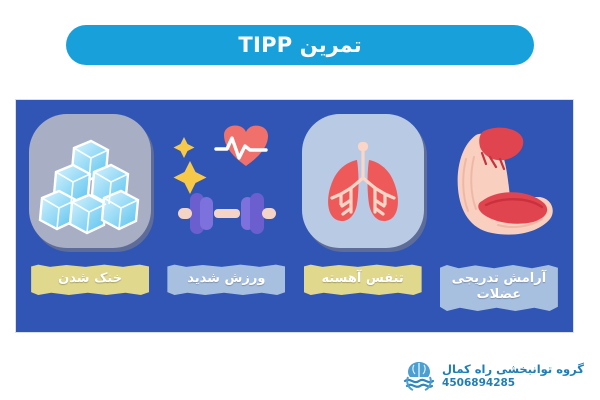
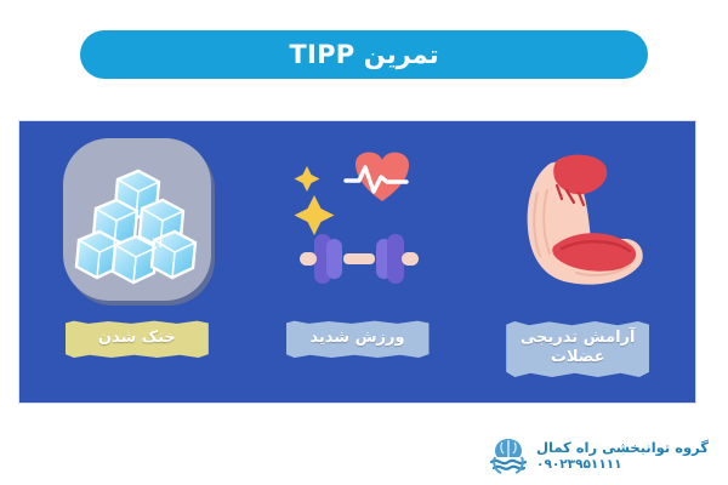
  تمرین TIPP
  خنک شدن
  ورزش شدید
- تنفس آهسته
  آرامش تدریجی
  عضلات
  گروه توانبخشی راه کمال
- 4506894285
+ ۰۹۰۲۳۹۵۱۱۱۱
